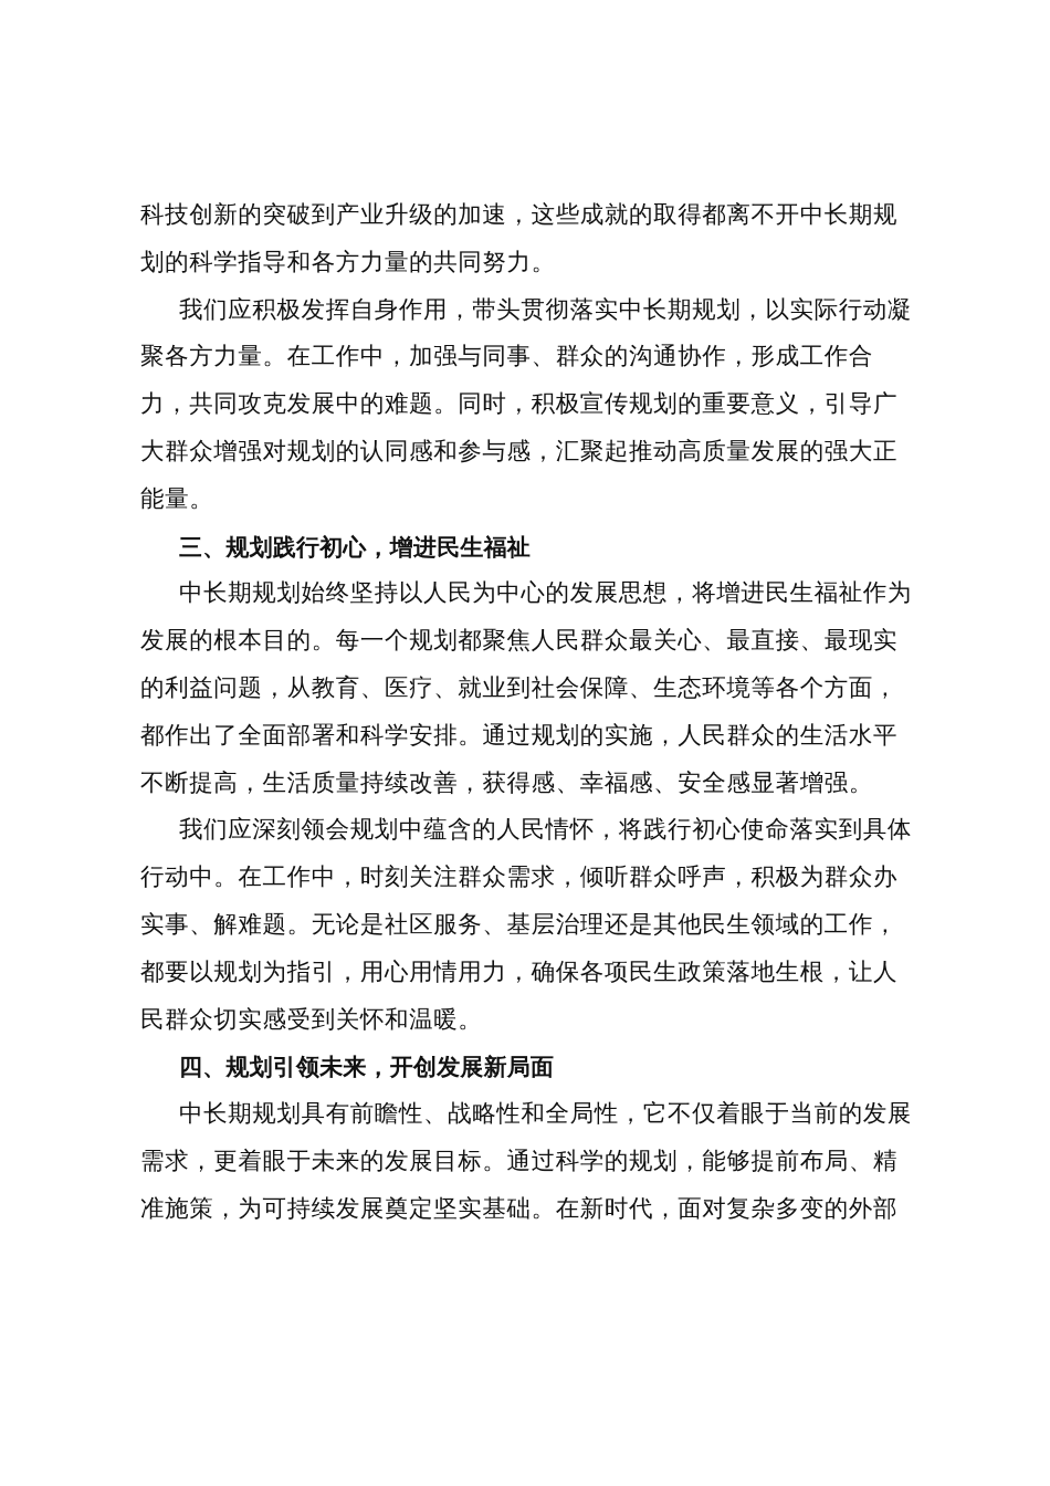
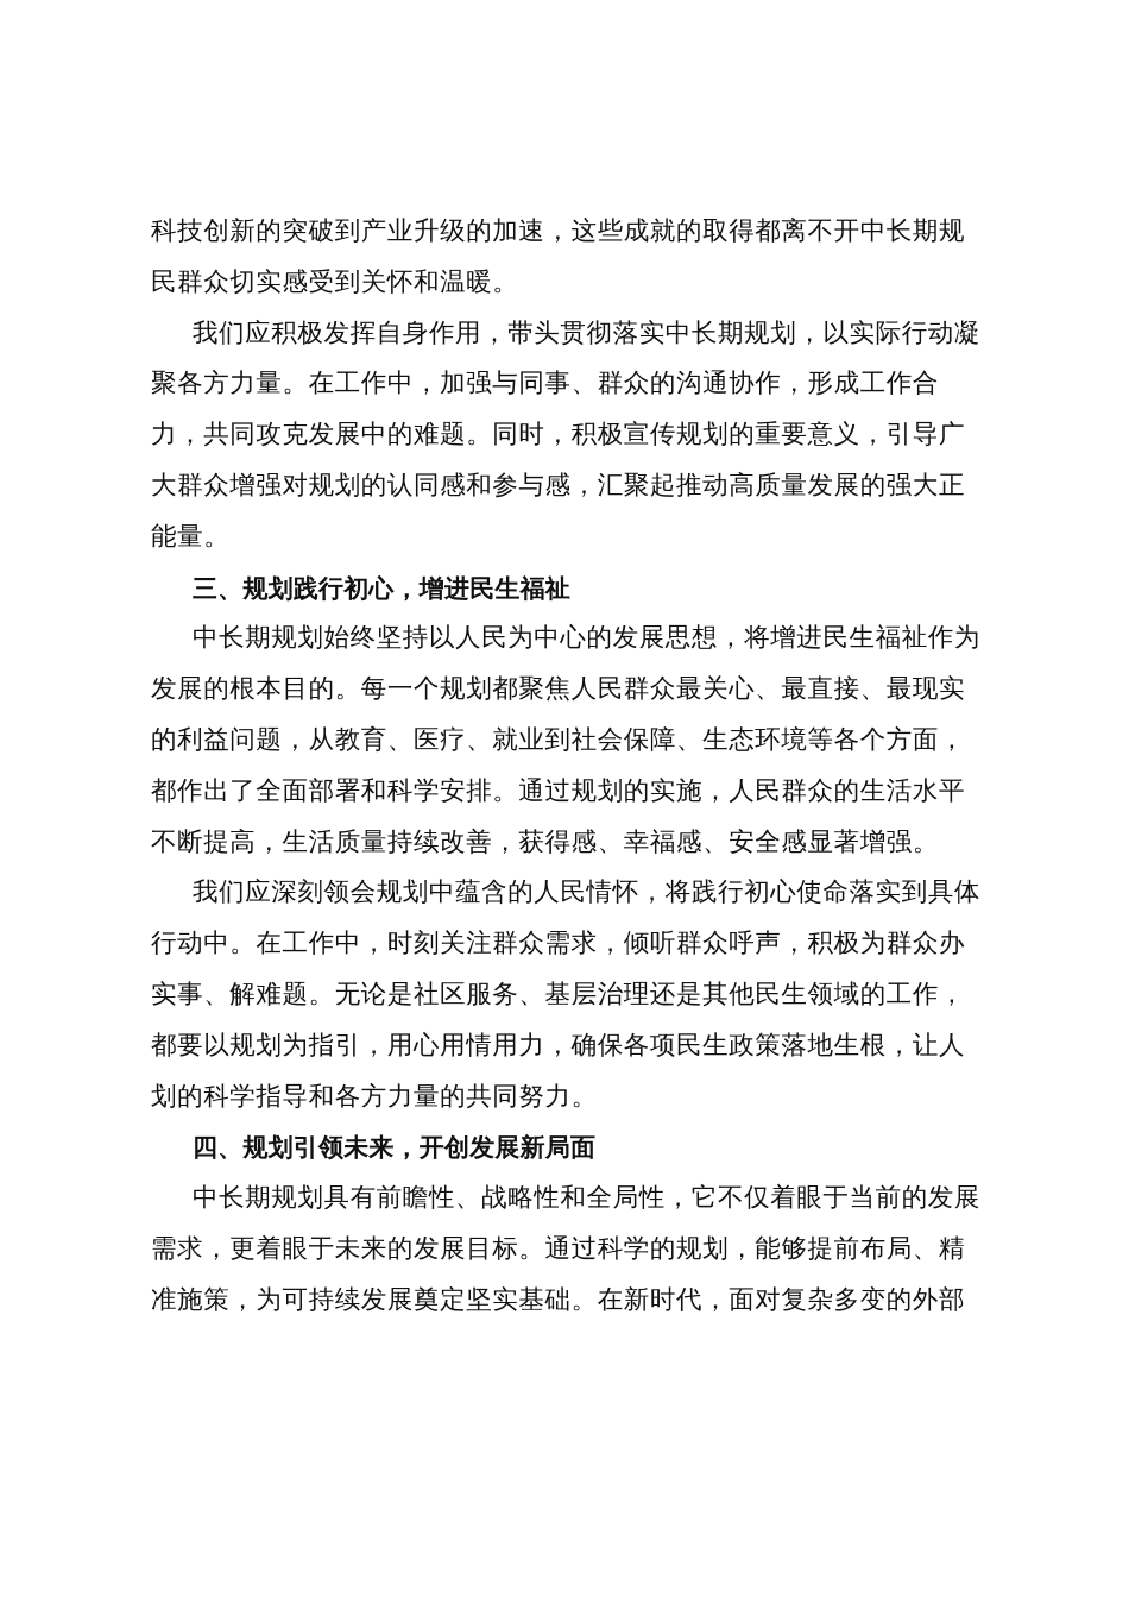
  科技创新的突破到产业升级的加速，这些成就的取得都离不开中长期规
- 划的科学指导和各方力量的共同努力。
+ 民群众切实感受到关怀和温暖。
  我们应积极发挥自身作用，带头贯彻落实中长期规划，以实际行动凝
  聚各方力量。在工作中，加强与同事、群众的沟通协作，形成工作合
  力，共同攻克发展中的难题。同时，积极宣传规划的重要意义，引导广
  大群众增强对规划的认同感和参与感，汇聚起推动高质量发展的强大正
  能量。
  三、规划践行初心，增进民生福祉
  中长期规划始终坚持以人民为中心的发展思想，将增进民生福祉作为
  发展的根本目的。每一个规划都聚焦人民群众最关心、最直接、最现实
  的利益问题，从教育、医疗、就业到社会保障、生态环境等各个方面，
  都作出了全面部署和科学安排。通过规划的实施，人民群众的生活水平
  不断提高，生活质量持续改善，获得感、幸福感、安全感显著增强。
  我们应深刻领会规划中蕴含的人民情怀，将践行初心使命落实到具体
  行动中。在工作中，时刻关注群众需求，倾听群众呼声，积极为群众办
  实事、解难题。无论是社区服务、基层治理还是其他民生领域的工作，
  都要以规划为指引，用心用情用力，确保各项民生政策落地生根，让人
- 民群众切实感受到关怀和温暖。
+ 划的科学指导和各方力量的共同努力。
  四、规划引领未来，开创发展新局面
  中长期规划具有前瞻性、战略性和全局性，它不仅着眼于当前的发展
  需求，更着眼于未来的发展目标。通过科学的规划，能够提前布局、精
  准施策，为可持续发展奠定坚实基础。在新时代，面对复杂多变的外部
